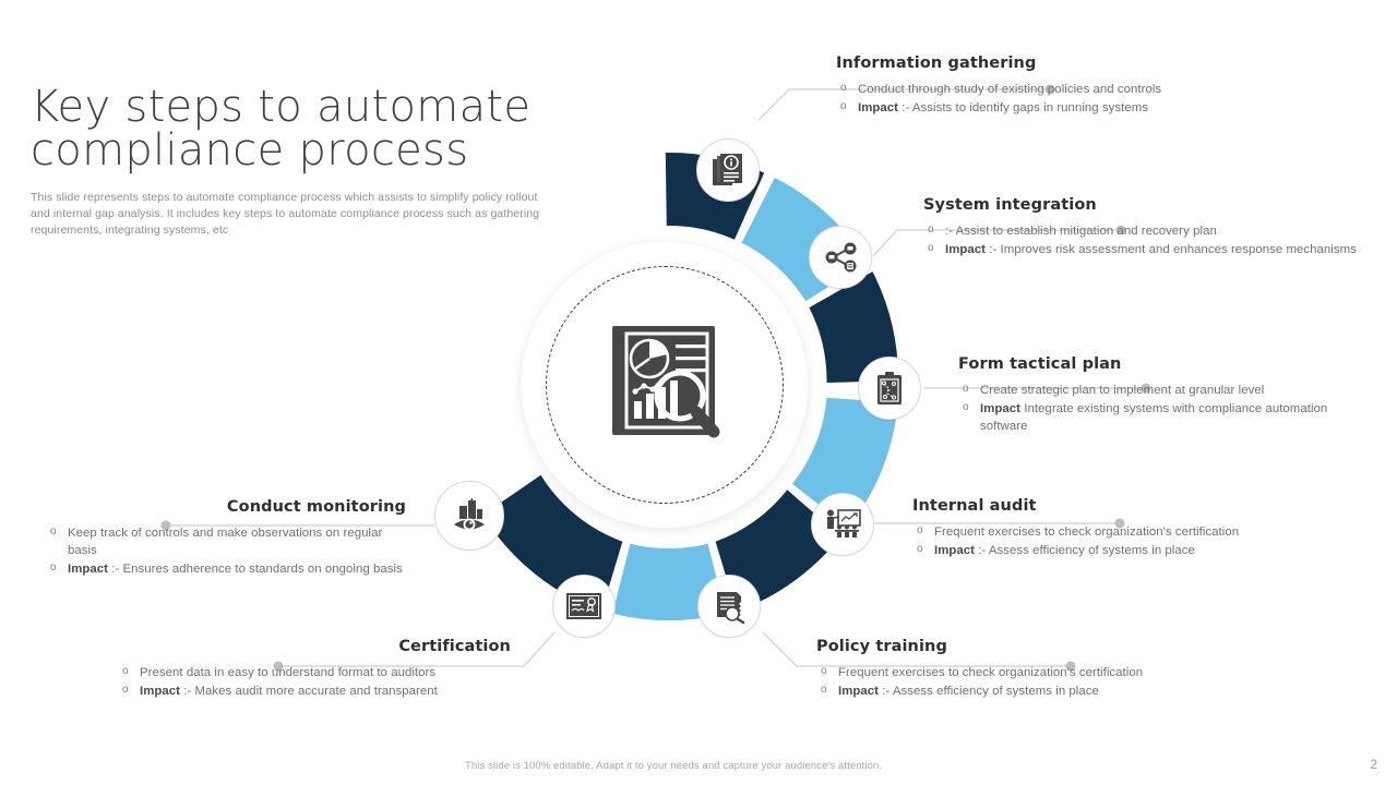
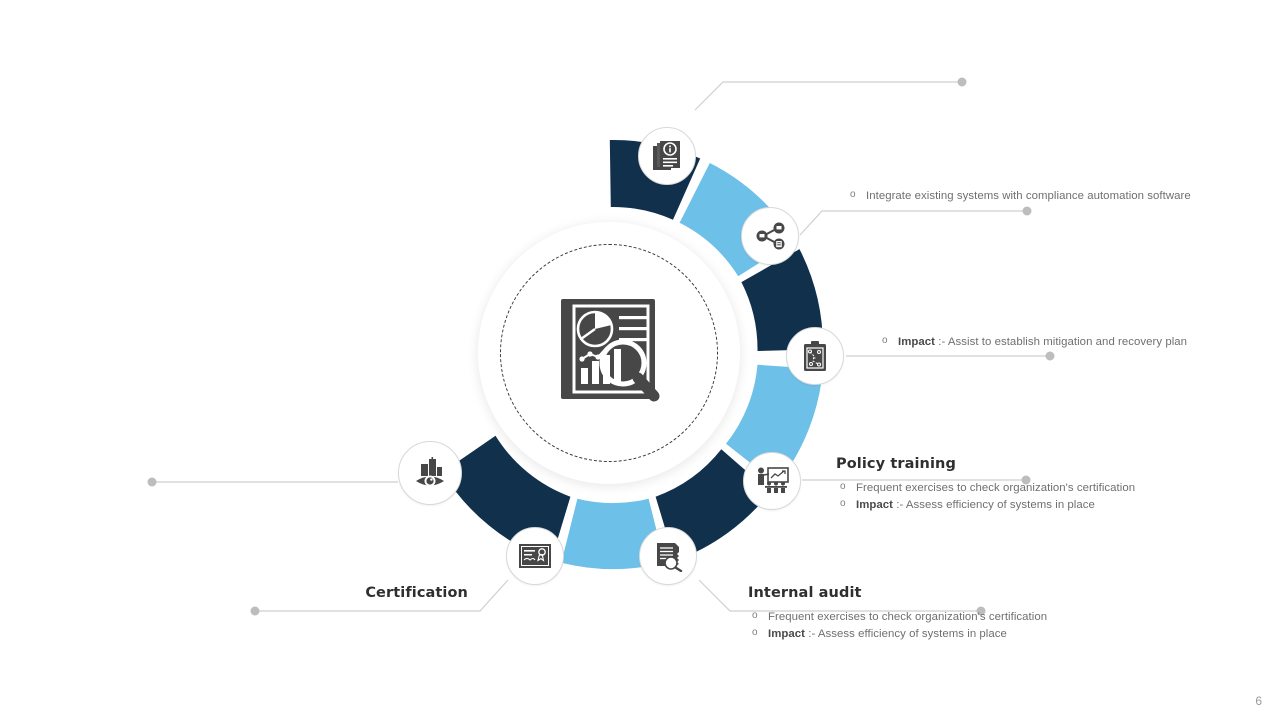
- Key steps to automate
- compliance process
- This slide represents steps to automate compliance process which assists to simplify policy rollout and internal gap analysis. It includes key steps to automate compliance process such as gathering requirements, integrating systems, etc
- Information gathering
- Conduct through study of existing policies and controls
- Impact :- Assists to identify gaps in running systems
- System integration
- :- Assist to establish mitigation and recovery plan
+ Integrate existing systems with compliance automation software
- Impact :- Improves risk assessment and enhances response mechanisms
- Form tactical plan
- Create strategic plan to implement at granular level
- Impact Integrate existing systems with compliance automation software
+ Impact :- Assist to establish mitigation and recovery plan
- Internal audit
+ Policy training
  Frequent exercises to check organization's certification
  Impact :- Assess efficiency of systems in place
- Policy training
+ Internal audit
  Frequent exercises to check organization's certification
  Impact :- Assess efficiency of systems in place
  Certification
- Present data in easy to understand format to auditors
- Impact :- Makes audit more accurate and transparent
- Conduct monitoring
- Keep track of controls and make observations on regular basis
- Impact :- Ensures adherence to standards on ongoing basis
- This slide is 100% editable. Adapt it to your needs and capture your audience's attention.
- 2
+ 6
